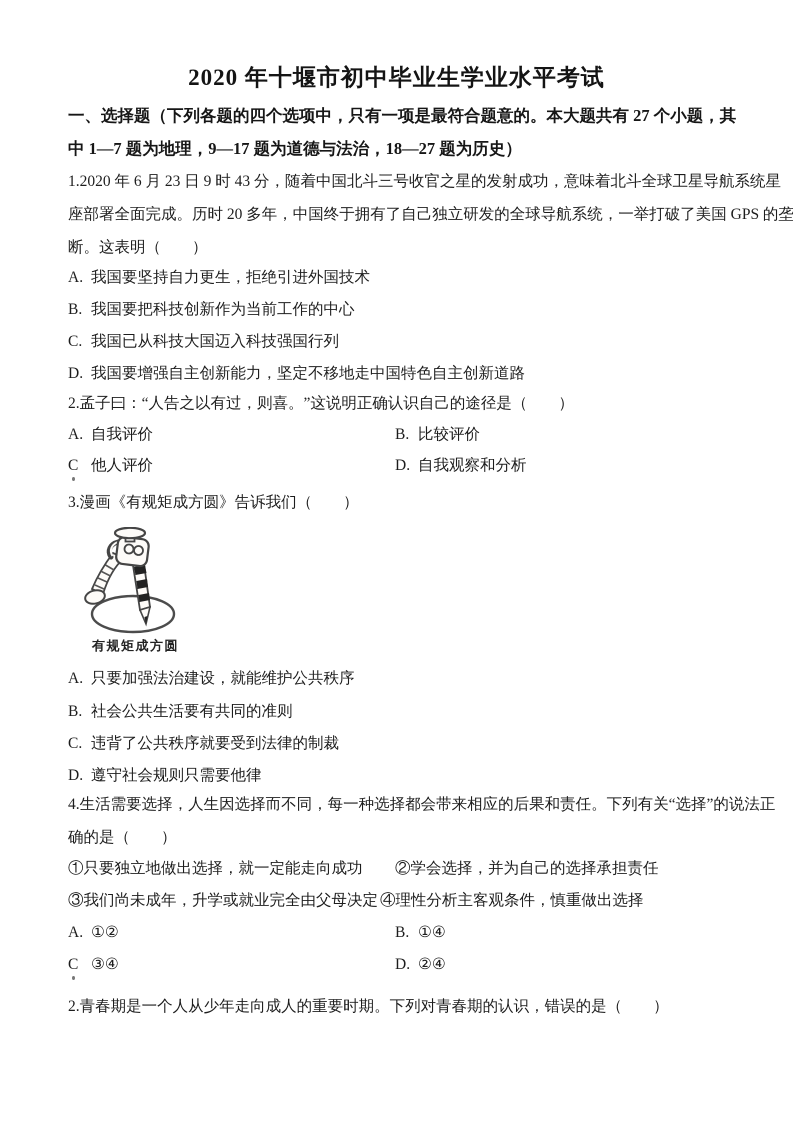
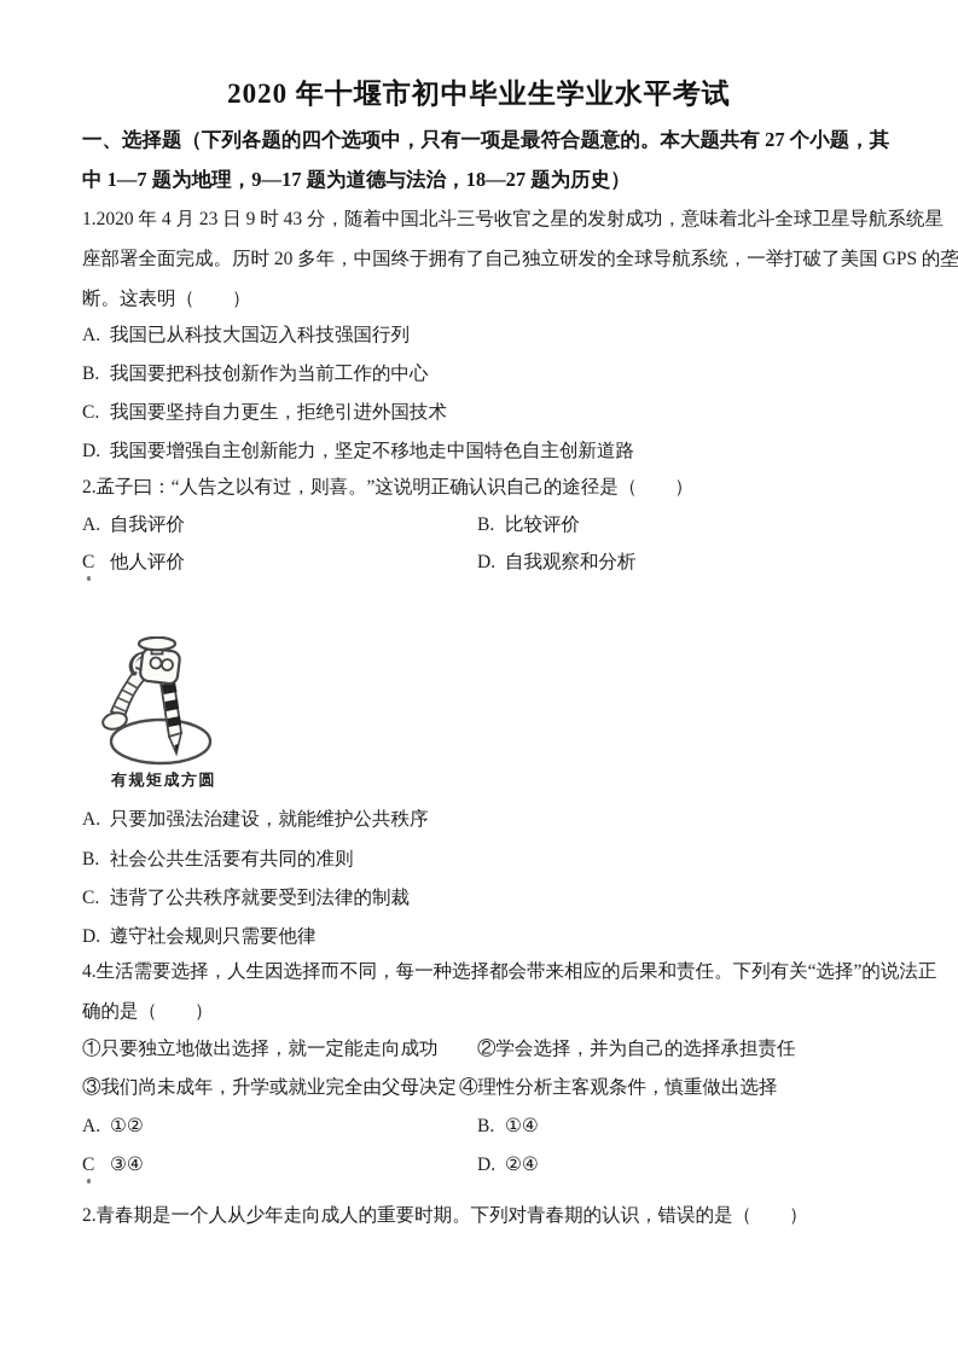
  2020 年十堰市初中毕业生学业水平考试
  一、选择题（下列各题的四个选项中，只有一项是最符合题意的。本大题共有 27 个小题，其
  中 1—7 题为地理，9—17 题为道德与法治，18—27 题为历史）
- 1.2020 年 6 月 23 日 9 时 43 分，随着中国北斗三号收官之星的发射成功，意味着北斗全球卫星导航系统星
+ 1.2020 年 4 月 23 日 9 时 43 分，随着中国北斗三号收官之星的发射成功，意味着北斗全球卫星导航系统星
  座部署全面完成。历时 20 多年，中国终于拥有了自己独立研发的全球导航系统，一举打破了美国 GPS 的垄
  断。这表明（ ）
- A. 我国要坚持自力更生，拒绝引进外国技术
+ A. 我国已从科技大国迈入科技强国行列
  B. 我国要把科技创新作为当前工作的中心
- C. 我国已从科技大国迈入科技强国行列
+ C. 我国要坚持自力更生，拒绝引进外国技术
  D. 我国要增强自主创新能力，坚定不移地走中国特色自主创新道路
  2.孟子曰：“人告之以有过，则喜。”这说明正确认识自己的途径是（ ）
  A. 自我评价
  B. 比较评价
  C 他人评价
  D. 自我观察和分析
- 3.漫画《有规矩成方圆》告诉我们（ ）
  有规矩成方圆
  A. 只要加强法治建设，就能维护公共秩序
  B. 社会公共生活要有共同的准则
  C. 违背了公共秩序就要受到法律的制裁
  D. 遵守社会规则只需要他律
  4.生活需要选择，人生因选择而不同，每一种选择都会带来相应的后果和责任。下列有关“选择”的说法正
  确的是（ ）
  ①只要独立地做出选择，就一定能走向成功
  ②学会选择，并为自己的选择承担责任
  ③我们尚未成年，升学或就业完全由父母决定
  ④理性分析主客观条件，慎重做出选择
  A. ①②
  B. ①④
  C ③④
  D. ②④
  2.青春期是一个人从少年走向成人的重要时期。下列对青春期的认识，错误的是（ ）
